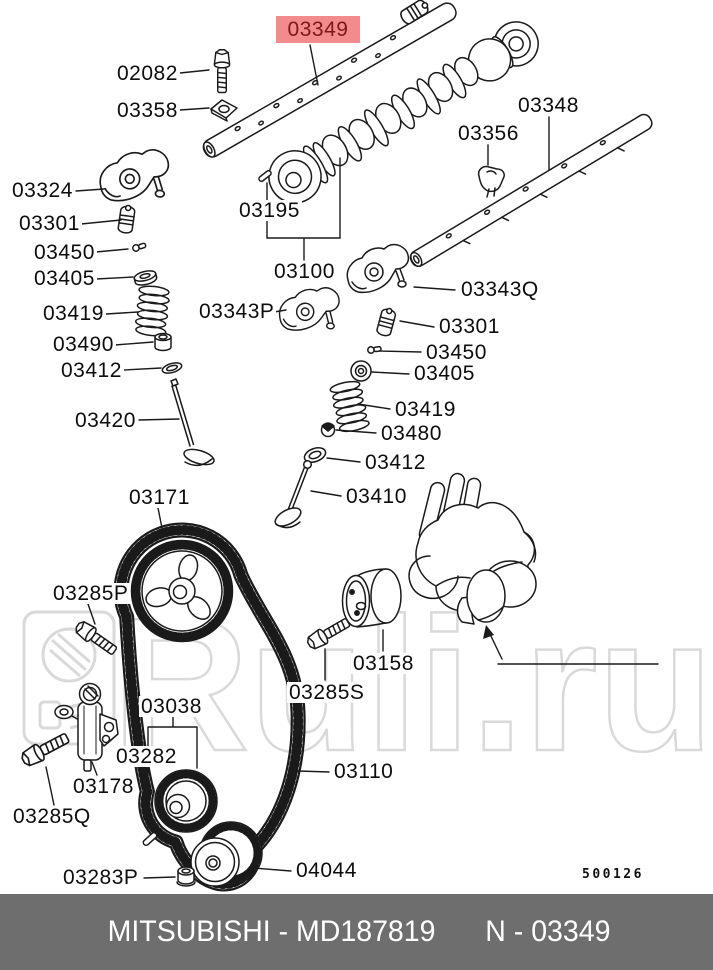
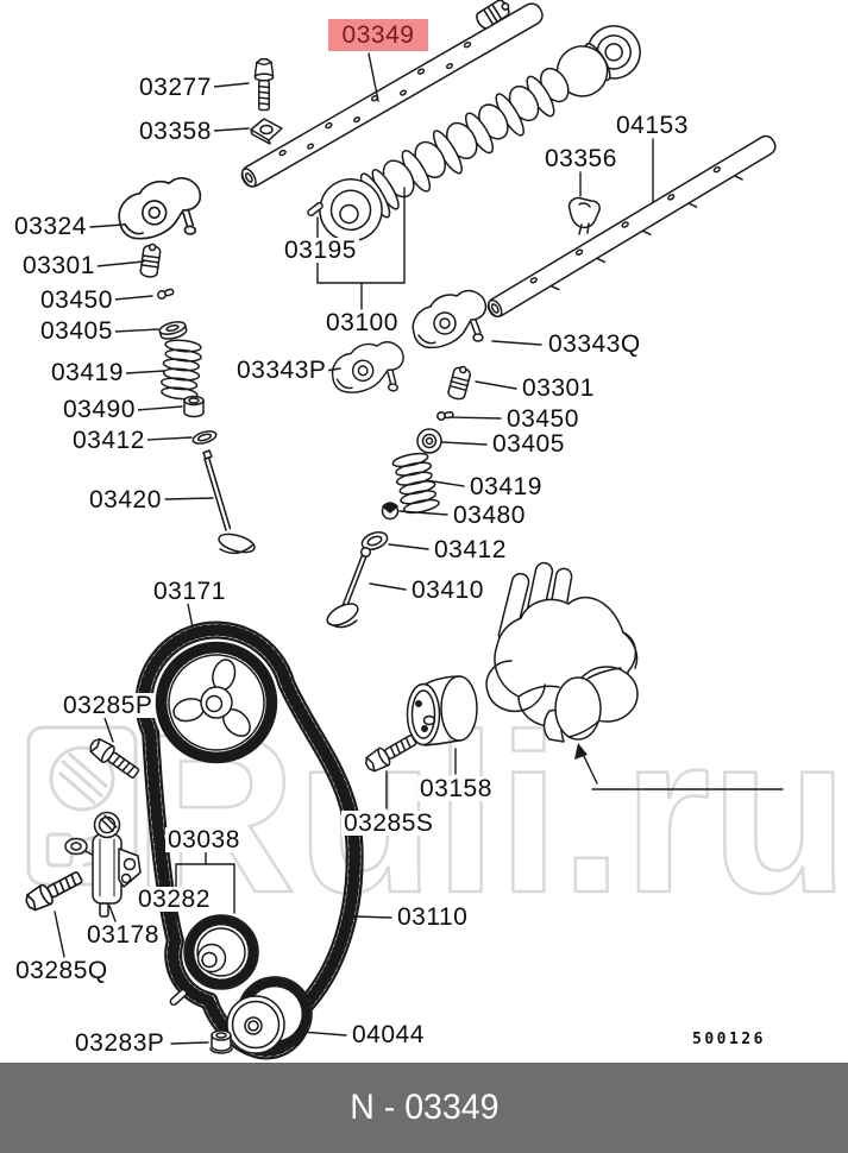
  Rli.ru
  03349
- 02082
+ 03277
  03358
- 03348
+ 04153
  03356
  03324
  03195
  03301
  03450
  03100
  03405
  03343Q
  03343P
  03419
  03301
  03490
  03450
  03412
  03405
  03419
  03420
  03480
  03412
  03410
  03171
  03285P
  03158
  03285S
  03038
  03282
  03110
  03178
  03285Q
  04044
  03283P
  500126
- MITSUBISHI - MD187819
  N - 03349
